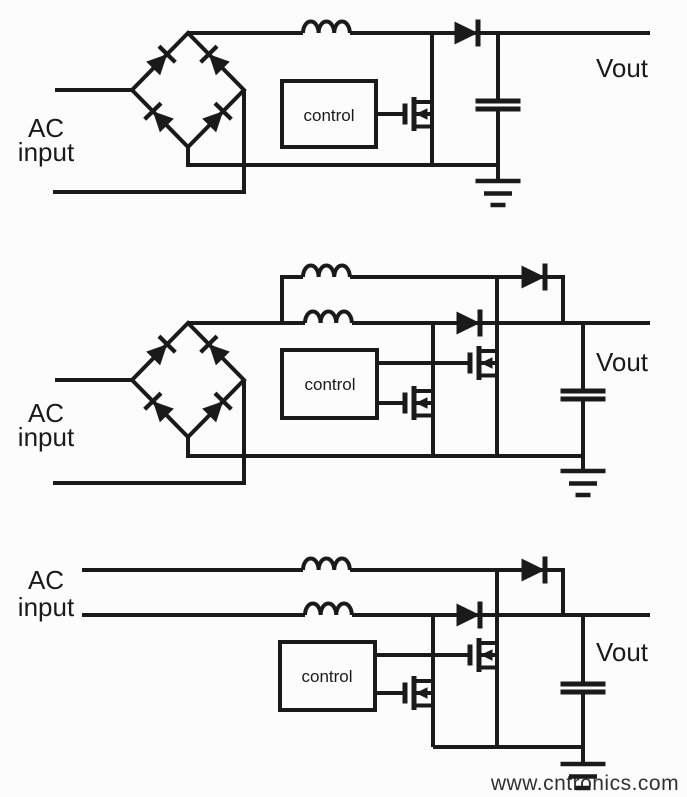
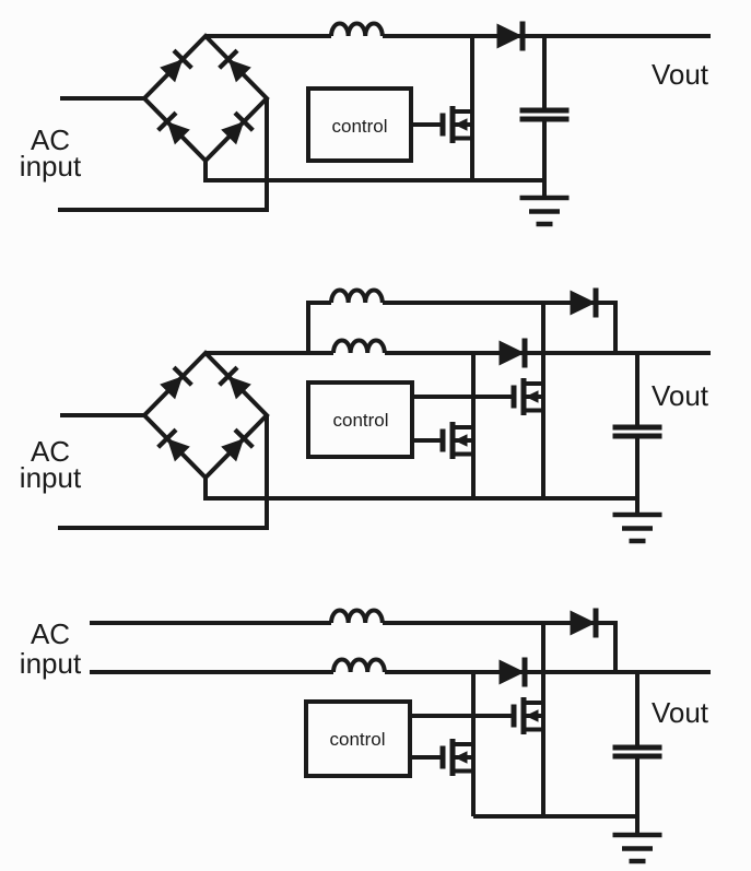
  control
  AC
  input
  Vout
  control
  AC
  input
  Vout
- www.cntronics.com
  control
  AC
  input
  Vout
